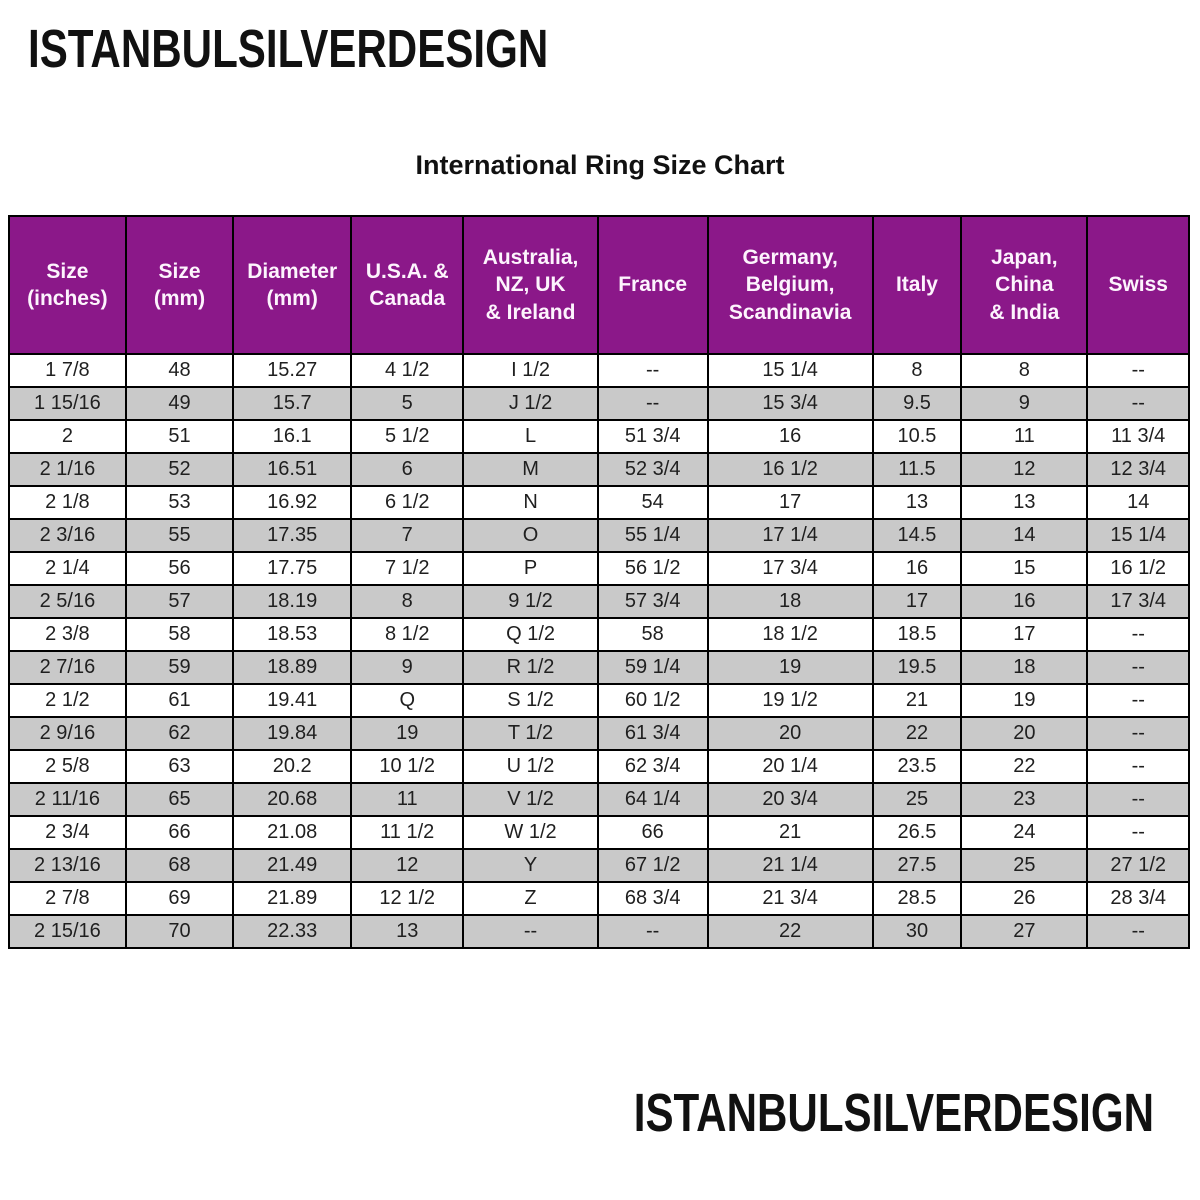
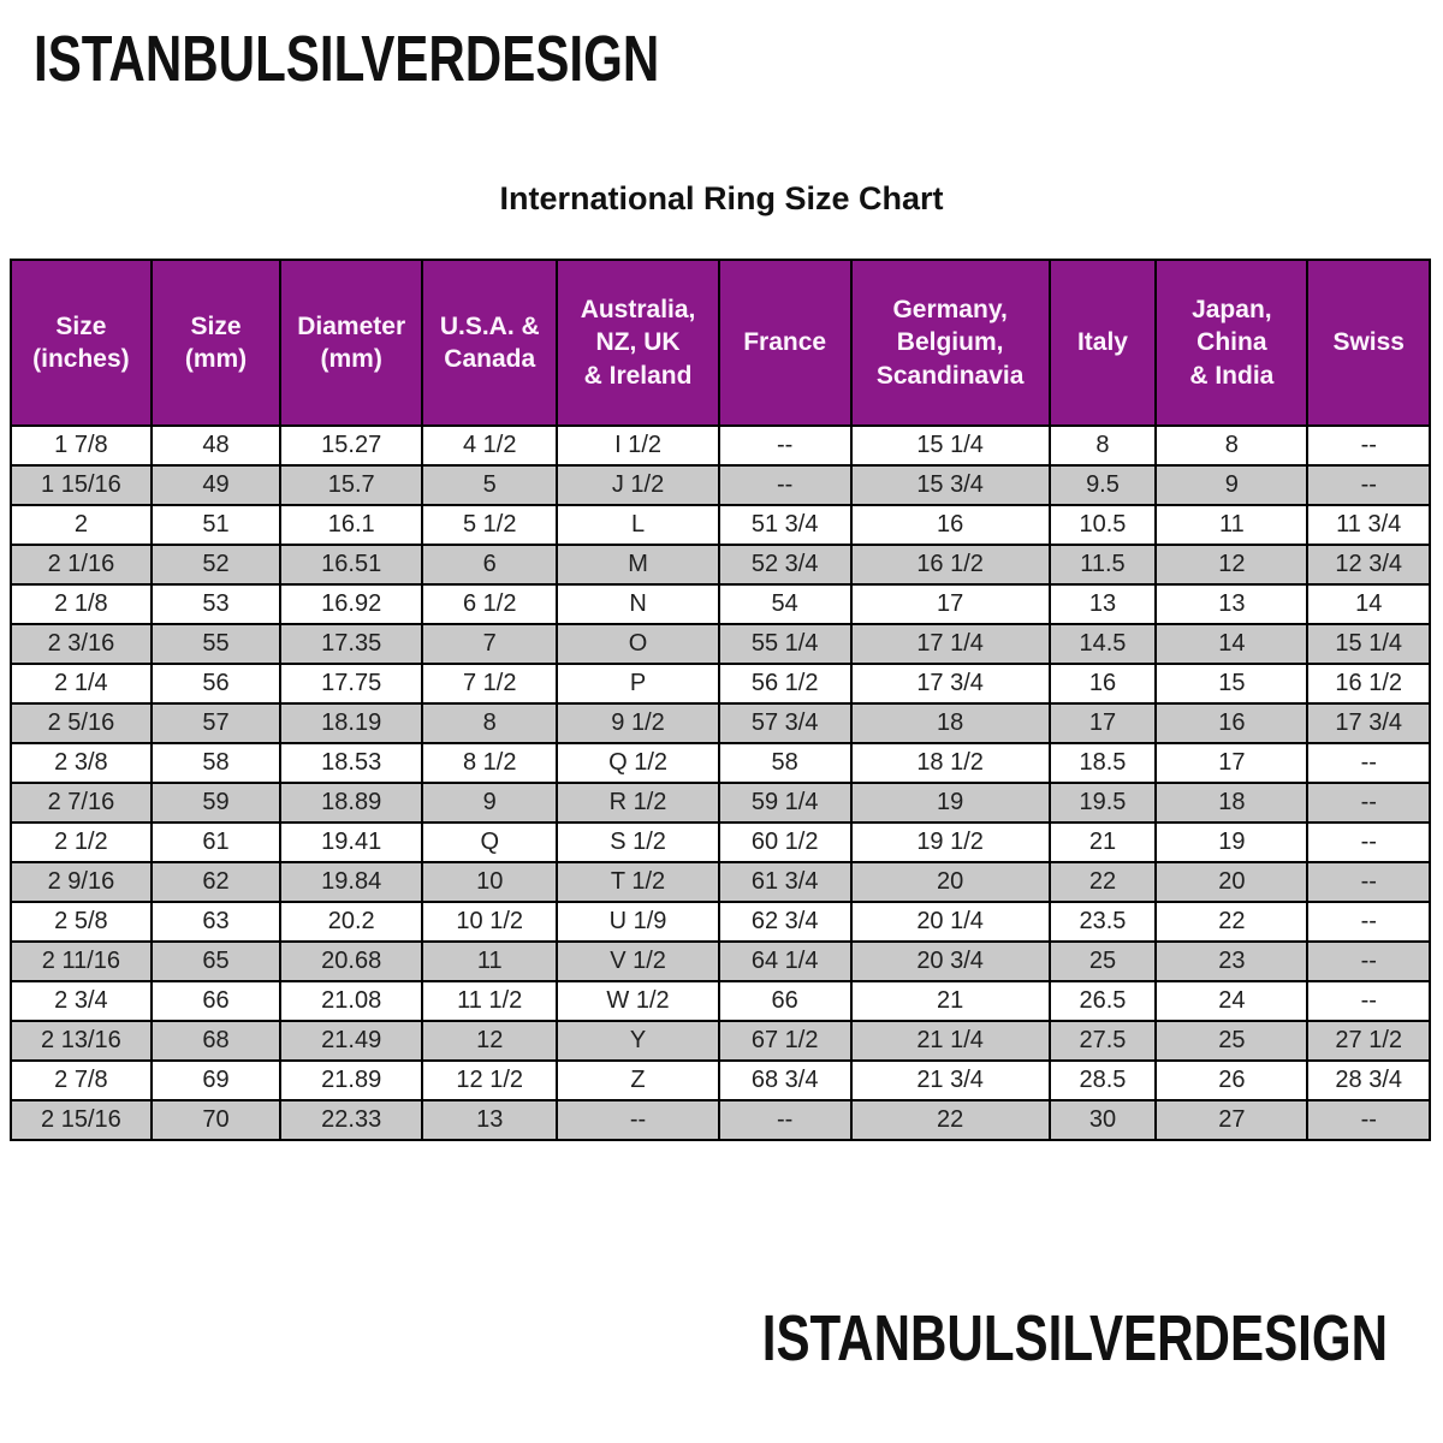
  ISTANBULSILVERDESIGN
  International Ring Size Chart
  Size (inches)	Size (mm)	Diameter (mm)	U.S.A. & Canada	Australia, NZ, UK & Ireland	France	Germany, Belgium, Scandinavia	Italy	Japan, China & India	Swiss
  1 7/8	48	15.27	4 1/2	I 1/2	--	15 1/4	8	8	--
  1 15/16	49	15.7	5	J 1/2	--	15 3/4	9.5	9	--
  2	51	16.1	5 1/2	L	51 3/4	16	10.5	11	11 3/4
  2 1/16	52	16.51	6	M	52 3/4	16 1/2	11.5	12	12 3/4
  2 1/8	53	16.92	6 1/2	N	54	17	13	13	14
  2 3/16	55	17.35	7	O	55 1/4	17 1/4	14.5	14	15 1/4
  2 1/4	56	17.75	7 1/2	P	56 1/2	17 3/4	16	15	16 1/2
  2 5/16	57	18.19	8	9 1/2	57 3/4	18	17	16	17 3/4
  2 3/8	58	18.53	8 1/2	Q 1/2	58	18 1/2	18.5	17	--
  2 7/16	59	18.89	9	R 1/2	59 1/4	19	19.5	18	--
  2 1/2	61	19.41	Q	S 1/2	60 1/2	19 1/2	21	19	--
- 2 9/16	62	19.84	19	T 1/2	61 3/4	20	22	20	--
+ 2 9/16	62	19.84	10	T 1/2	61 3/4	20	22	20	--
- 2 5/8	63	20.2	10 1/2	U 1/2	62 3/4	20 1/4	23.5	22	--
+ 2 5/8	63	20.2	10 1/2	U 1/9	62 3/4	20 1/4	23.5	22	--
  2 11/16	65	20.68	11	V 1/2	64 1/4	20 3/4	25	23	--
  2 3/4	66	21.08	11 1/2	W 1/2	66	21	26.5	24	--
  2 13/16	68	21.49	12	Y	67 1/2	21 1/4	27.5	25	27 1/2
  2 7/8	69	21.89	12 1/2	Z	68 3/4	21 3/4	28.5	26	28 3/4
  2 15/16	70	22.33	13	--	--	22	30	27	--
  ISTANBULSILVERDESIGN
